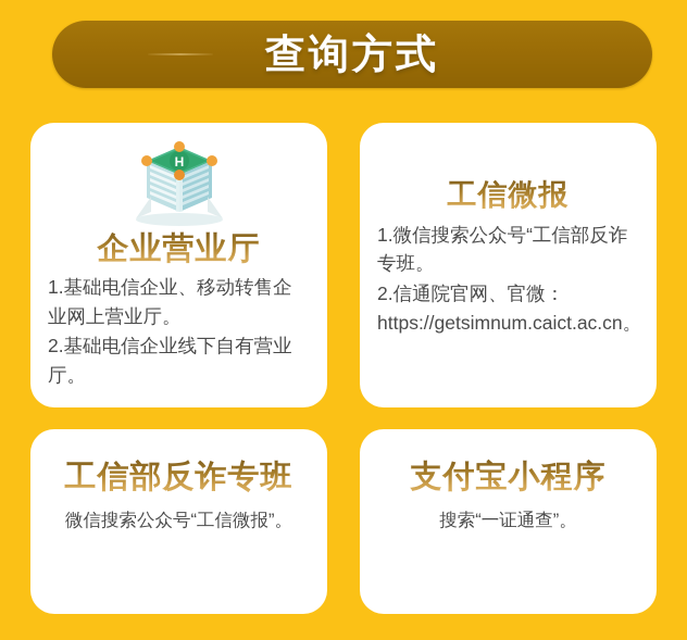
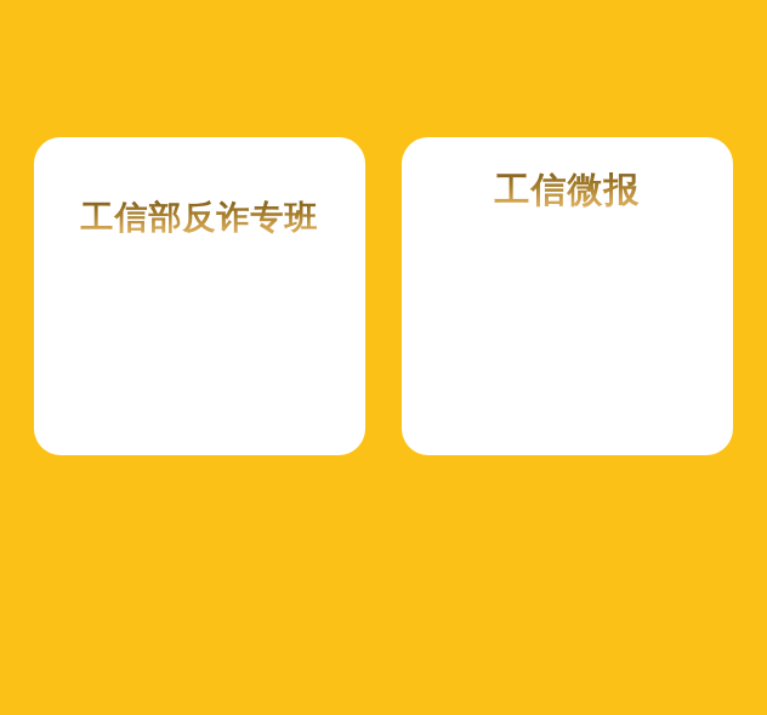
- 查询方式
- H
- 企业营业厅
- 1.基础电信企业、移动转售企业网上营业厅。
- 2.基础电信企业线下自有营业厅。
- 工信微报
+ 工信部反诈专班
- 1.微信搜索公众号“工信部反诈专班。
- 2.信通院官网、官微：https://getsimnum.caict.ac.cn。
- 工信部反诈专班
+ 工信微报
- 微信搜索公众号“工信微报”。
- 支付宝小程序
- 搜索“一证通查”。
